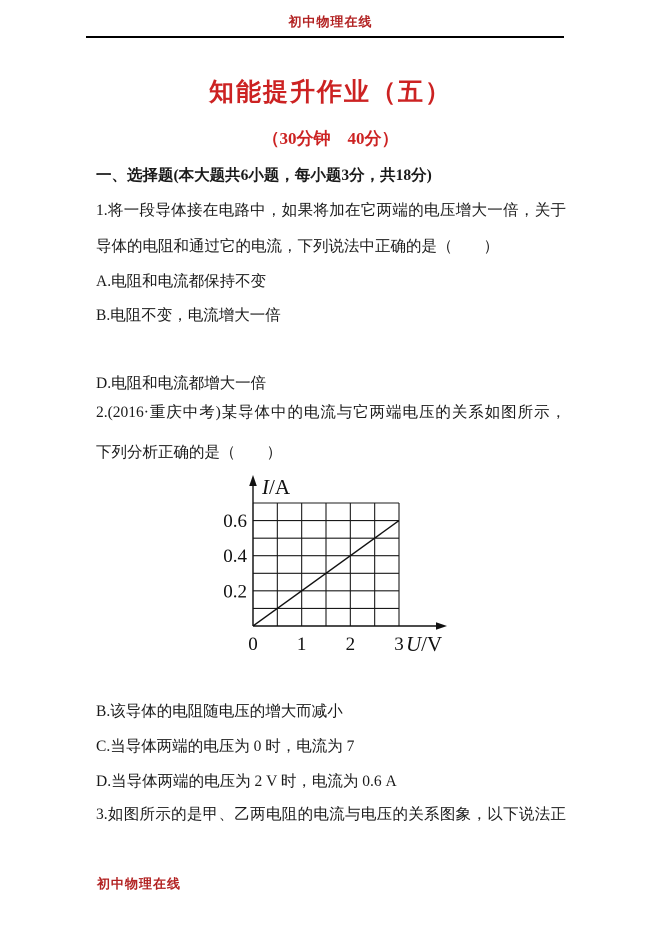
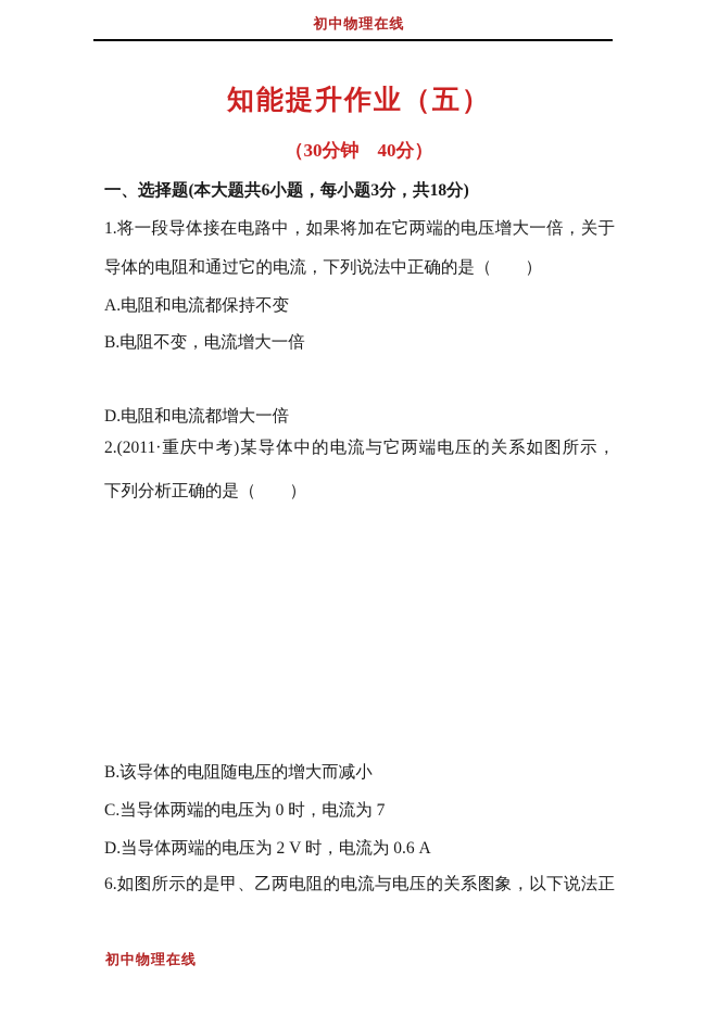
  初中物理在线
  知能提升作业（五）
  （30分钟 40分）
  一、选择题(本大题共6小题，每小题3分，共18分)
  1.将一段导体接在电路中，如果将加在它两端的电压增大一倍，关于
  导体的电阻和通过它的电流，下列说法中正确的是（ ）
  A.电阻和电流都保持不变
  B.电阻不变，电流增大一倍
  D.电阻和电流都增大一倍
- 2.(2016·重庆中考)某导体中的电流与它两端电压的关系如图所示，
+ 2.(2011·重庆中考)某导体中的电流与它两端电压的关系如图所示，
  下列分析正确的是（ ）
- 0.2
- 0.4
- 0.6
- 0
- 1
- 2
- 3
- I/A
- U/V
  B.该导体的电阻随电压的增大而减小
  C.当导体两端的电压为 0 时，电流为 7
  D.当导体两端的电压为 2 V 时，电流为 0.6 A
- 3.如图所示的是甲、乙两电阻的电流与电压的关系图象，以下说法正
+ 6.如图所示的是甲、乙两电阻的电流与电压的关系图象，以下说法正
  初中物理在线
